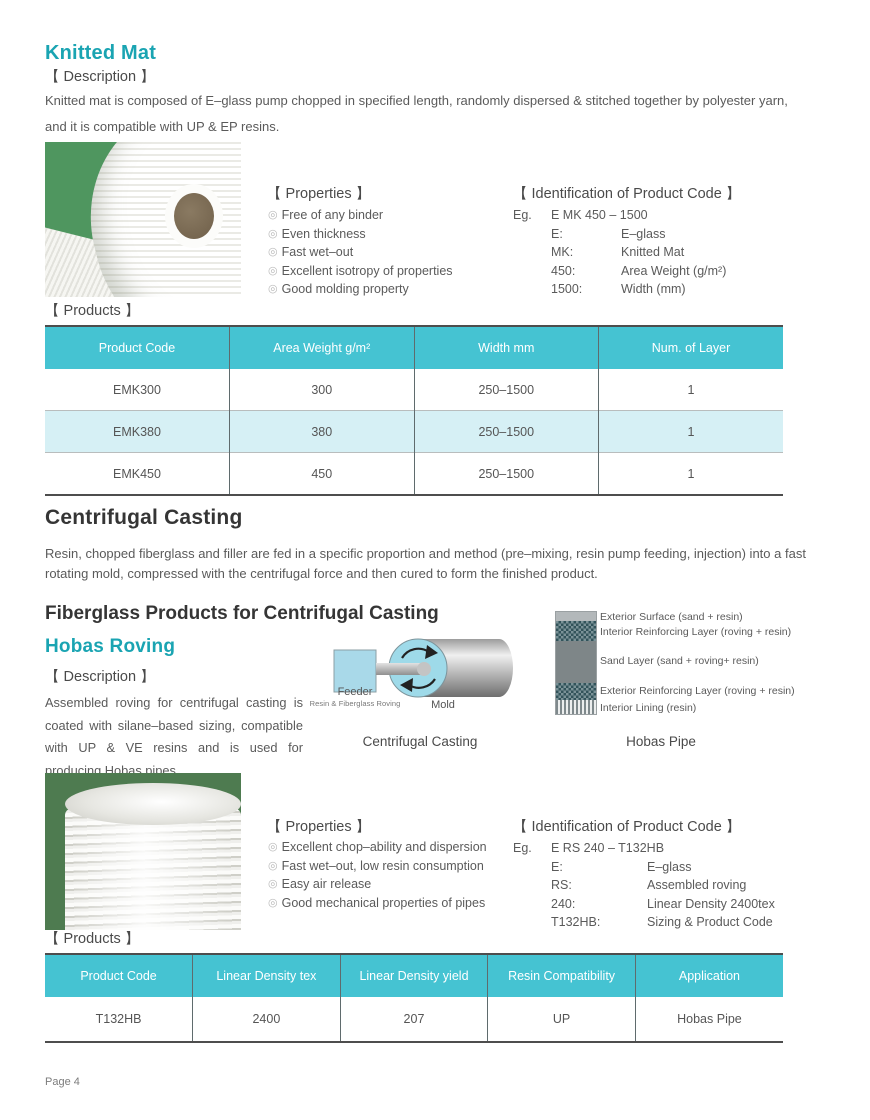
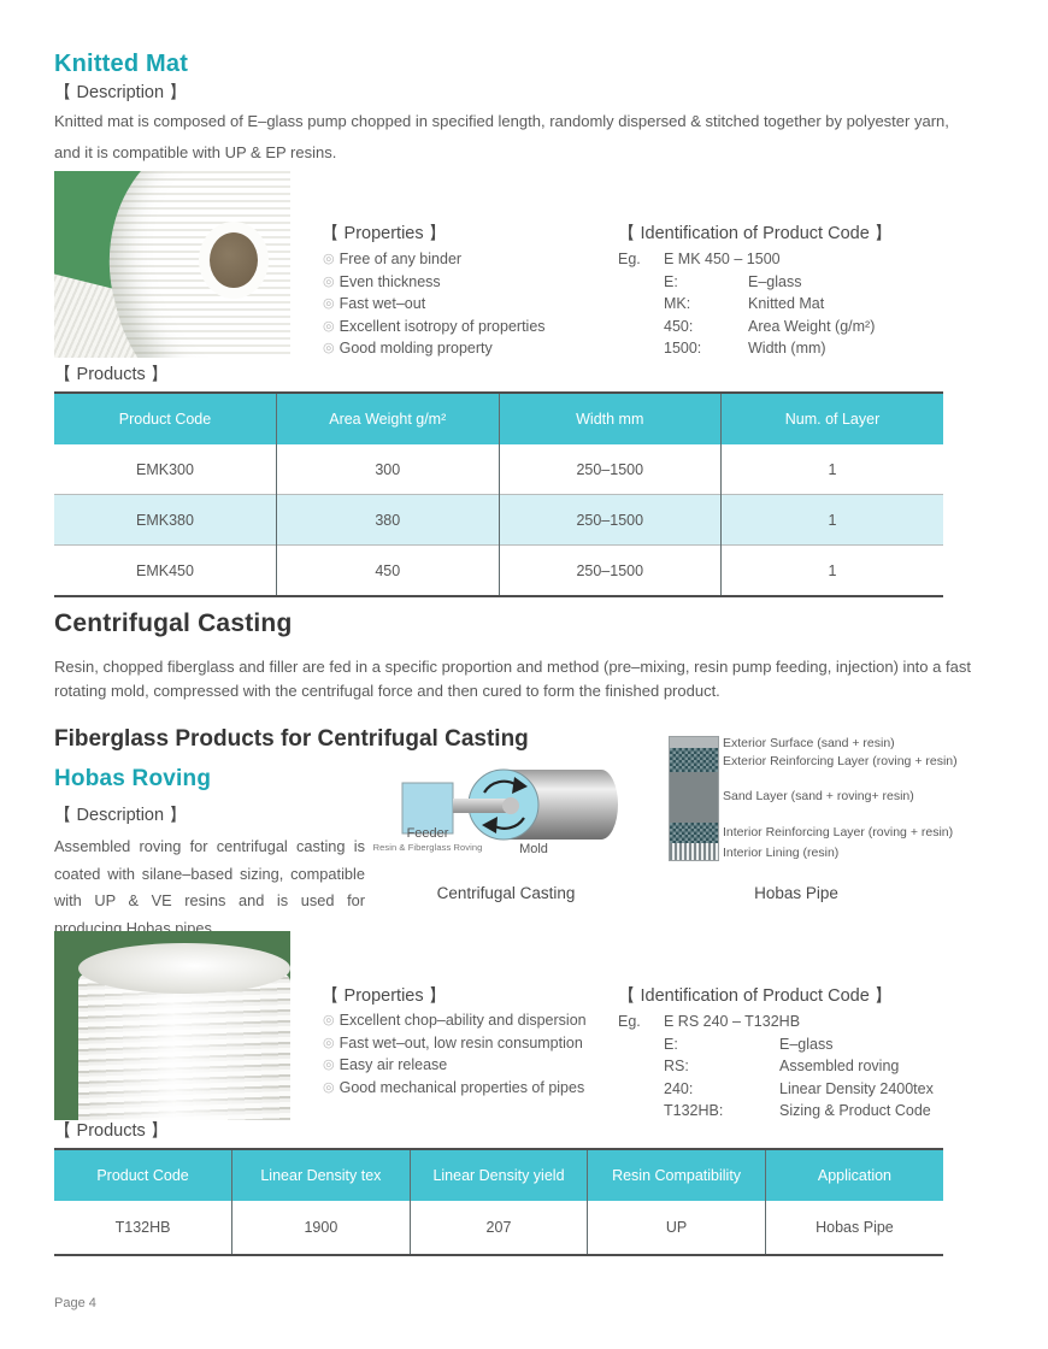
  Knitted Mat
  【 Description 】
  Knitted mat is composed of E–glass pump chopped in specified length, randomly dispersed & stitched together by polyester yarn,
  and it is compatible with UP & EP resins.
  【 Properties 】
  ◎
  Free of any binder
  ◎
  Even thickness
  ◎
  Fast wet–out
  ◎
  Excellent isotropy of properties
  ◎
  Good molding property
  【 Identification of Product Code 】
  Eg.
  E MK 450 – 1500
  E:
  E–glass
  MK:
  Knitted Mat
  450:
  Area Weight (g/m²)
  1500:
  Width (mm)
  【 Products 】
  Product Code	Area Weight g/m²	Width mm	Num. of Layer
  EMK300	300	250–1500	1
  EMK380	380	250–1500	1
  EMK450	450	250–1500	1
  Centrifugal Casting
  Resin, chopped fiberglass and filler are fed in a specific proportion and method (pre–mixing, resin pump feeding, injection) into a fast
  rotating mold, compressed with the centrifugal force and then cured to form the finished product.
  Fiberglass Products for Centrifugal Casting
  Exterior Surface (sand + resin)
- Interior Reinforcing Layer (roving + resin)
+ Exterior Reinforcing Layer (roving + resin)
  Sand Layer (sand + roving+ resin)
- Exterior Reinforcing Layer (roving + resin)
+ Interior Reinforcing Layer (roving + resin)
  Interior Lining (resin)
  Hobas Pipe
  Hobas Roving
  【 Description 】
  Assembled roving for centrifugal casting is coated with silane–based sizing, compatible with UP & VE resins and is used for producing Hobas pipes.
  Feeder
  Resin & Fiberglass Roving
  Mold
  Centrifugal Casting
  【 Properties 】
  ◎
  Excellent chop–ability and dispersion
  ◎
  Fast wet–out, low resin consumption
  ◎
  Easy air release
  ◎
  Good mechanical properties of pipes
  【 Identification of Product Code 】
  Eg.
  E RS 240 – T132HB
  E:
  E–glass
  RS:
  Assembled roving
  240:
  Linear Density 2400tex
  T132HB:
  Sizing & Product Code
  【 Products 】
  Product Code	Linear Density tex	Linear Density yield	Resin Compatibility	Application
- T132HB	2400	207	UP	Hobas Pipe
+ T132HB	1900	207	UP	Hobas Pipe
  Page 4
